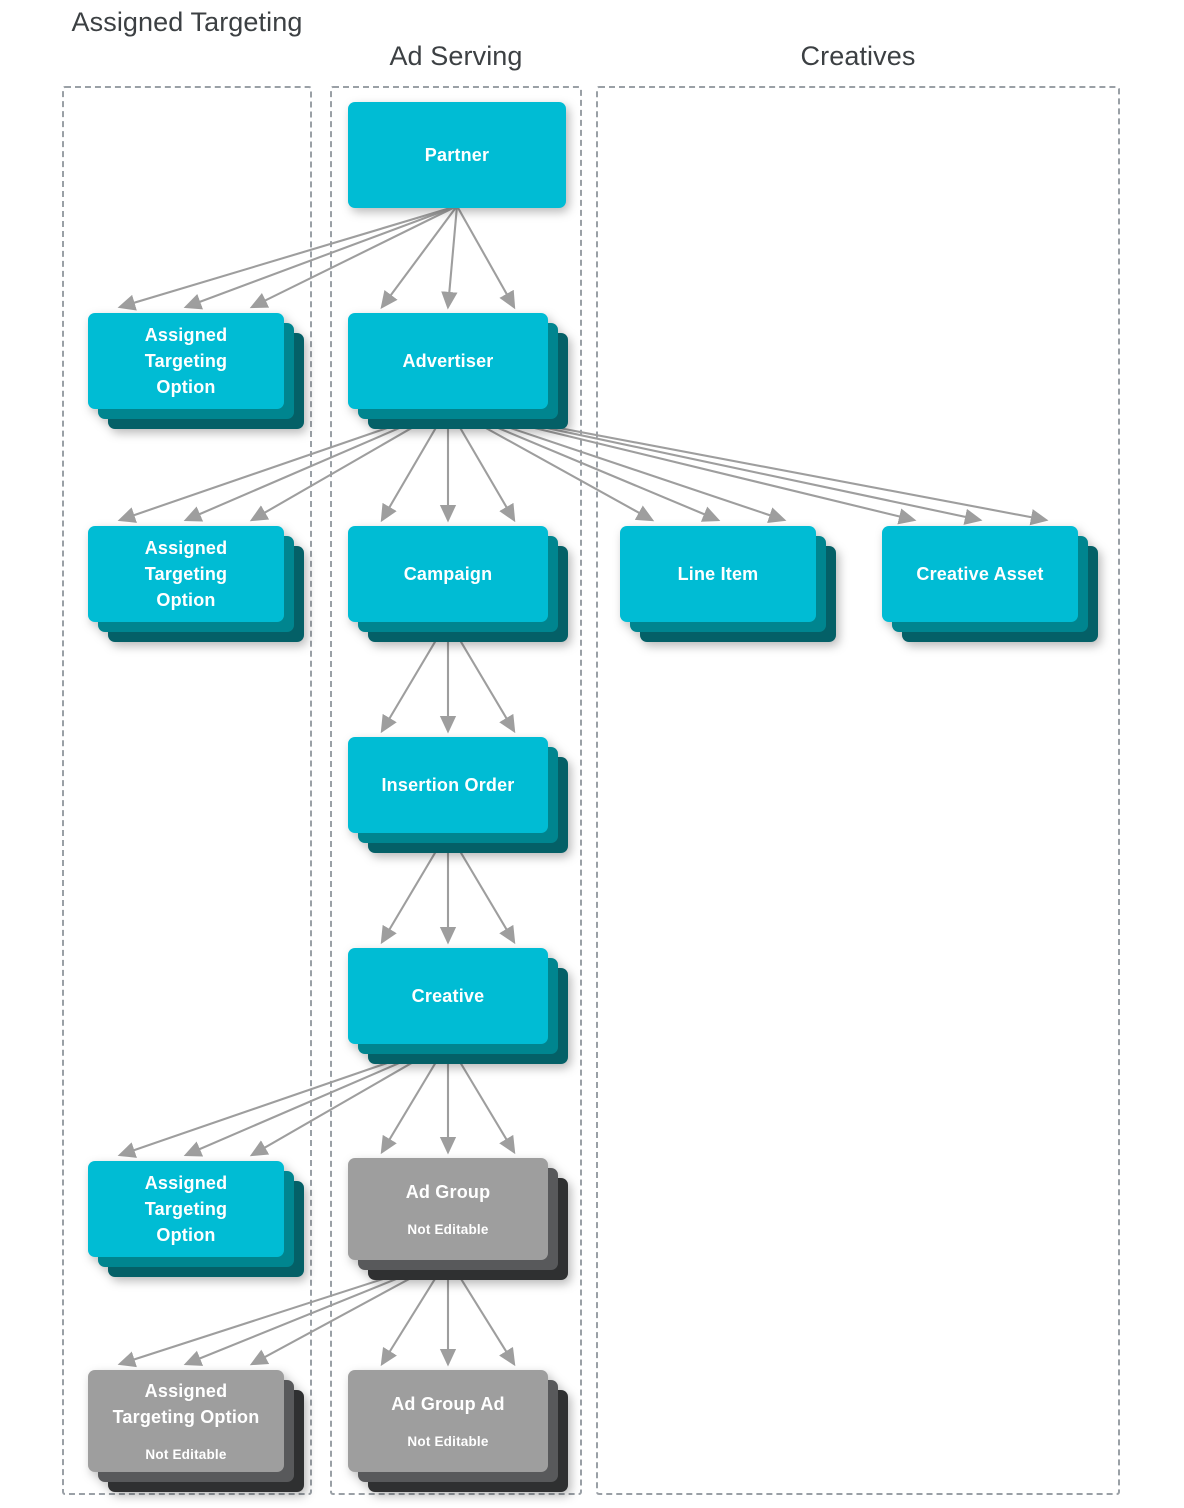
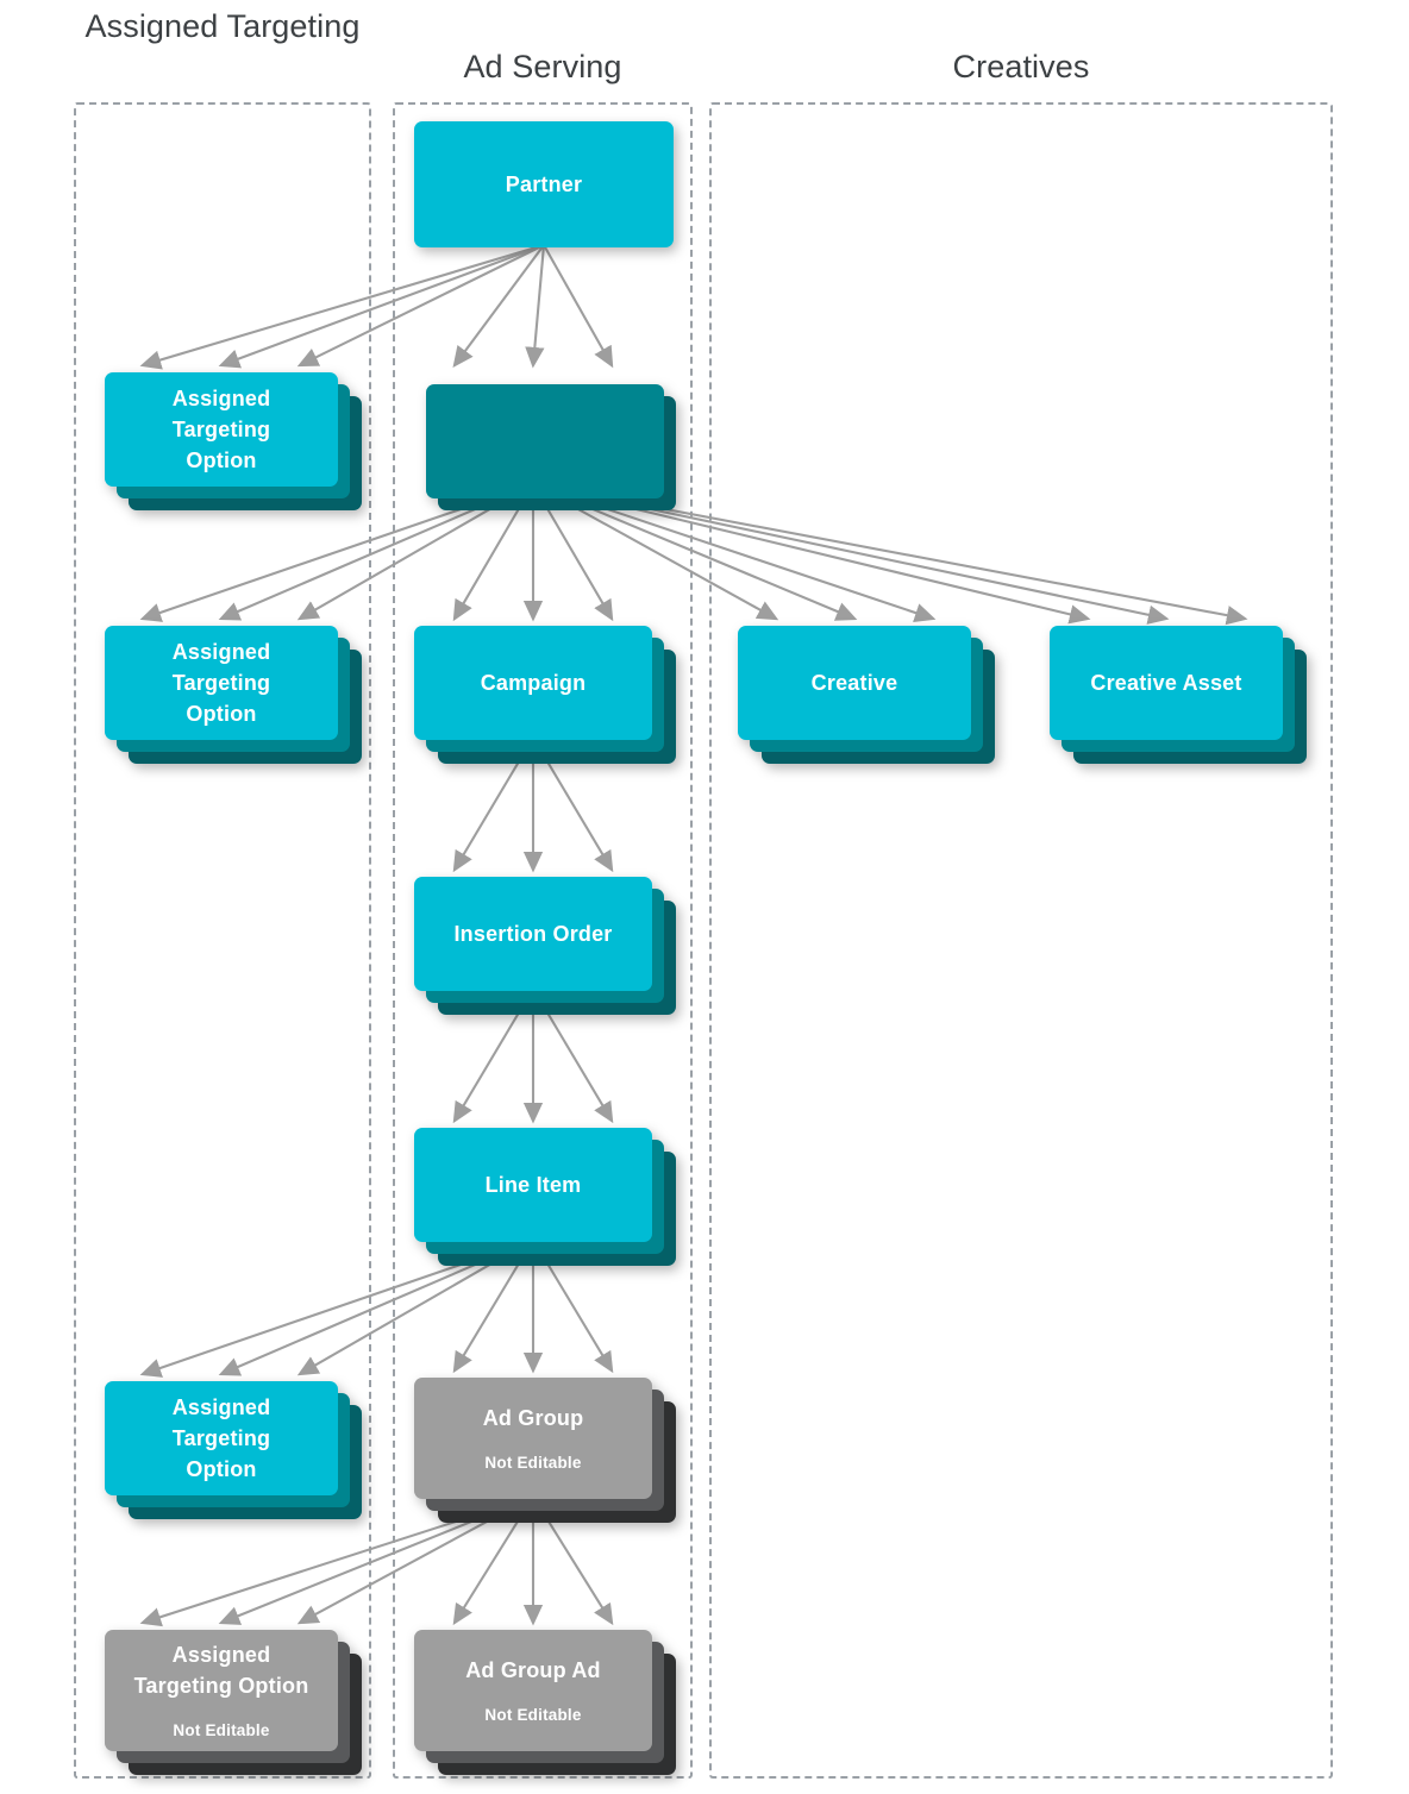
  Assigned Targeting
  Ad Serving
  Creatives
  Partner
  Assigned
  Targeting
  Option
- Advertiser
  Assigned
  Targeting
  Option
  Campaign
- Line Item
+ Creative
  Creative Asset
  Insertion Order
- Creative
+ Line Item
  Assigned
  Targeting
  Option
  Ad Group
  Not Editable
  Assigned
  Targeting Option
  Not Editable
  Ad Group Ad
  Not Editable
